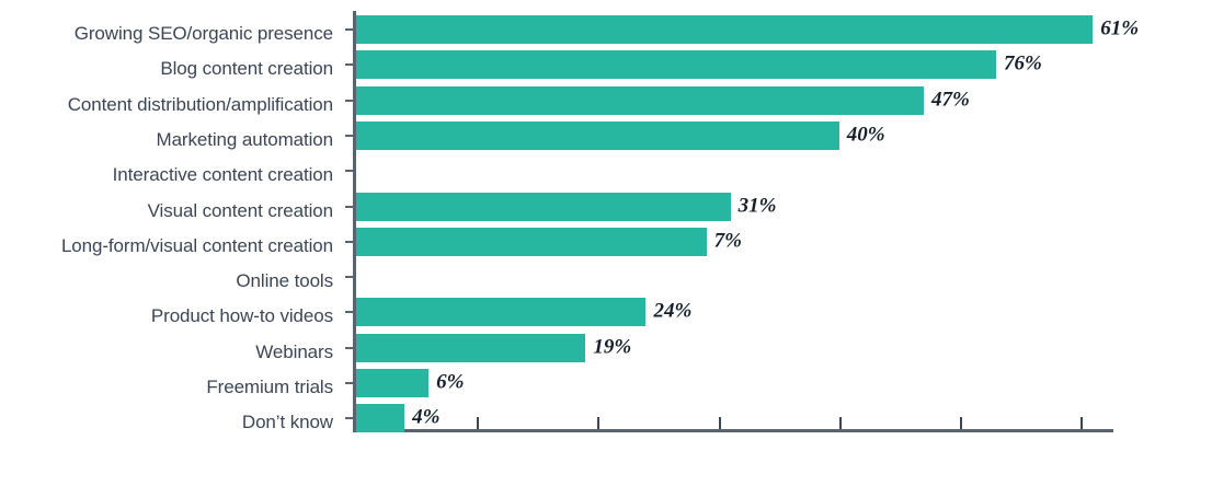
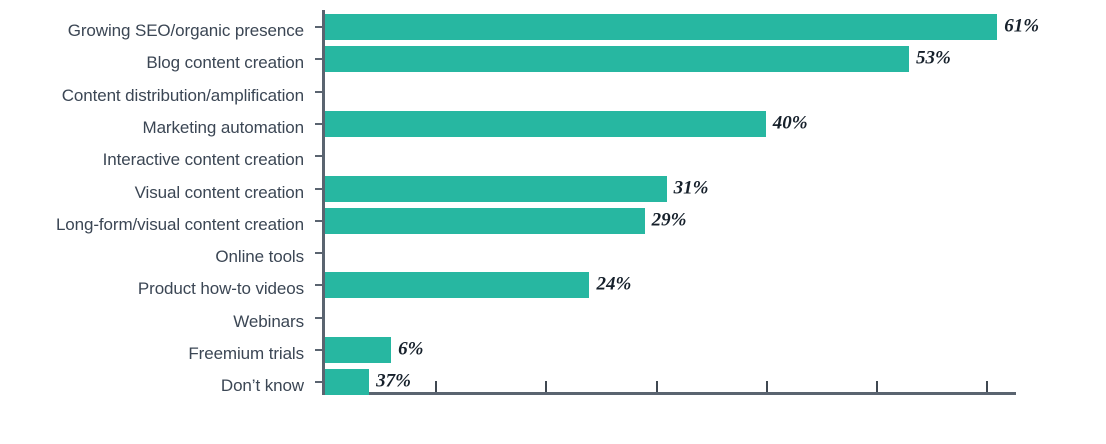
  Growing SEO/organic presence
  Blog content creation
  Content distribution/amplification
  Marketing automation
  Interactive content creation
  Visual content creation
  Long-form/visual content creation
  Online tools
  Product how-to videos
  Webinars
  Freemium trials
  Don’t know
  61%
- 76%
+ 53%
- 47%
  40%
  31%
- 7%
+ 29%
  24%
- 19%
  6%
- 4%
+ 37%
